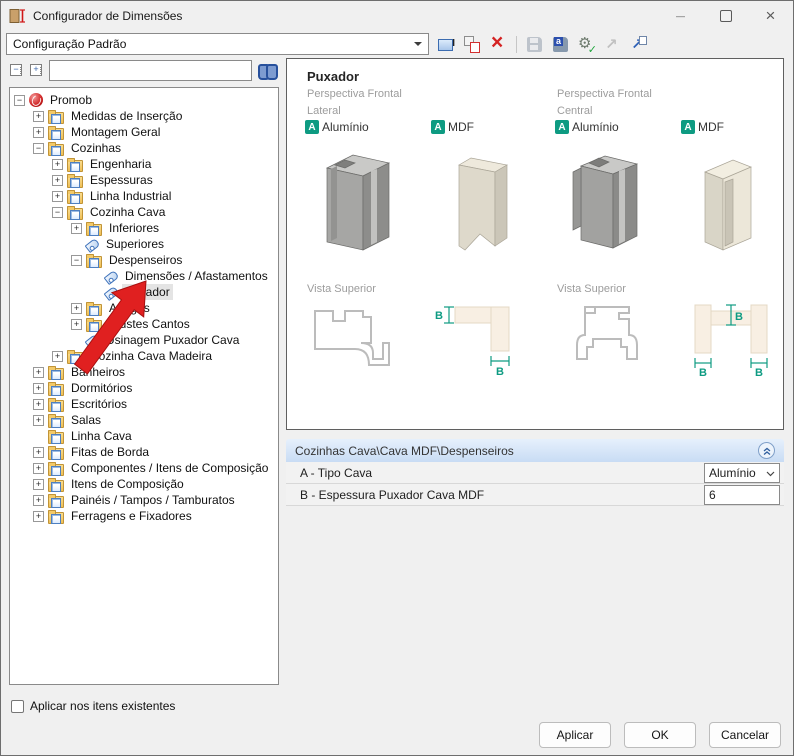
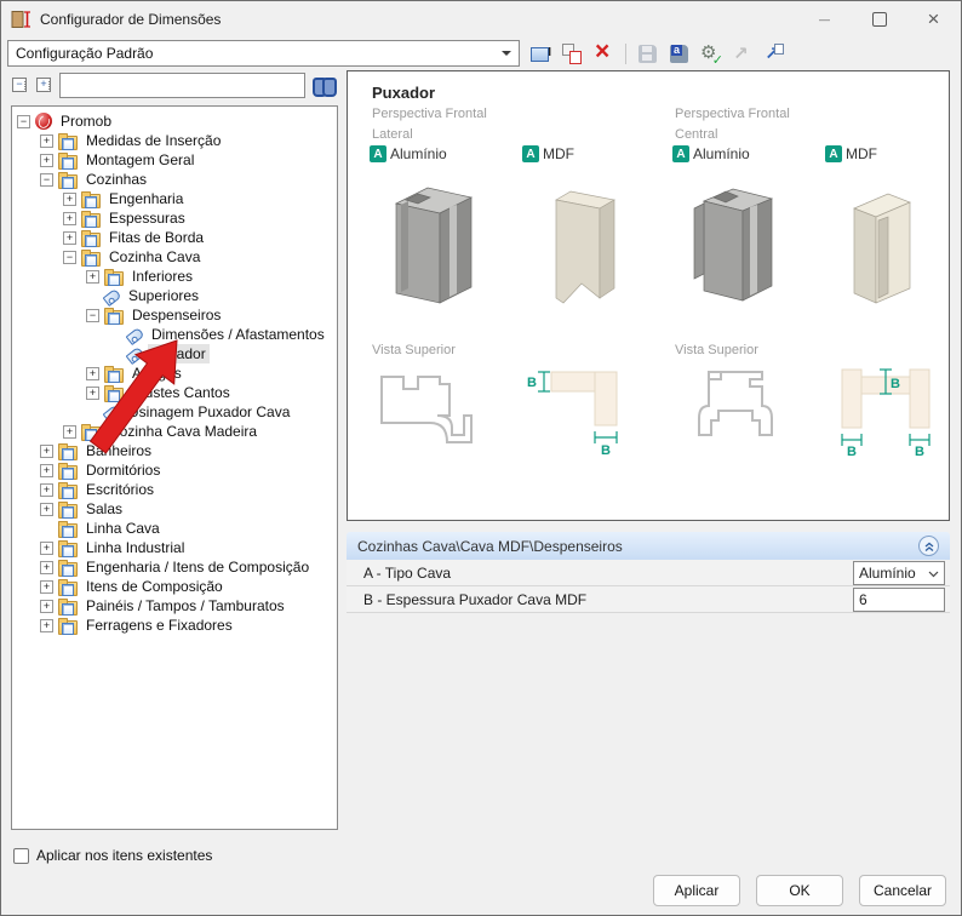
  Configurador de Dimensões
  Configuração Padrão
  −
  Promob
  +
  Medidas de Inserção
  +
  Montagem Geral
  −
  Cozinhas
  +
  Engenharia
  +
  Espessuras
  +
- Linha Industrial
+ Fitas de Borda
  −
  Cozinha Cava
  +
  Inferiores
  Superiores
  −
  Despenseiros
  Dimensões / Afastamentos
  +
  +
  stes Cantos
  sinagem Puxador Cava
  +
  ozinha Cava Madeira
  +
  Baheiros
  +
  Dormitórios
  +
  Escritórios
  +
  Salas
  Linha Cava
  +
- Fitas de Borda
+ Linha Industrial
  +
- Componentes / Itens de Composição
+ Engenharia / Itens de Composição
  +
  Itens de Composição
  +
  Painéis / Tampos / Tamburatos
  +
  Ferragens e Fixadores
  Puxador
  Perspectiva Frontal
  Lateral
  A
  Alumínio
  A
  MDF
  Vista Superior
  B
  B
  Perspectiva Frontal
  Central
  A
  Alumínio
  A
  MDF
  Vista Superior
  B
  B
  B
  Cozinhas Cava\Cava MDF\Despenseiros
  A - Tipo Cava
  Alumínio
  B - Espessura Puxador Cava MDF
  6
  Aplicar nos itens existentes
  Aplicar
  OK
  Cancelar
